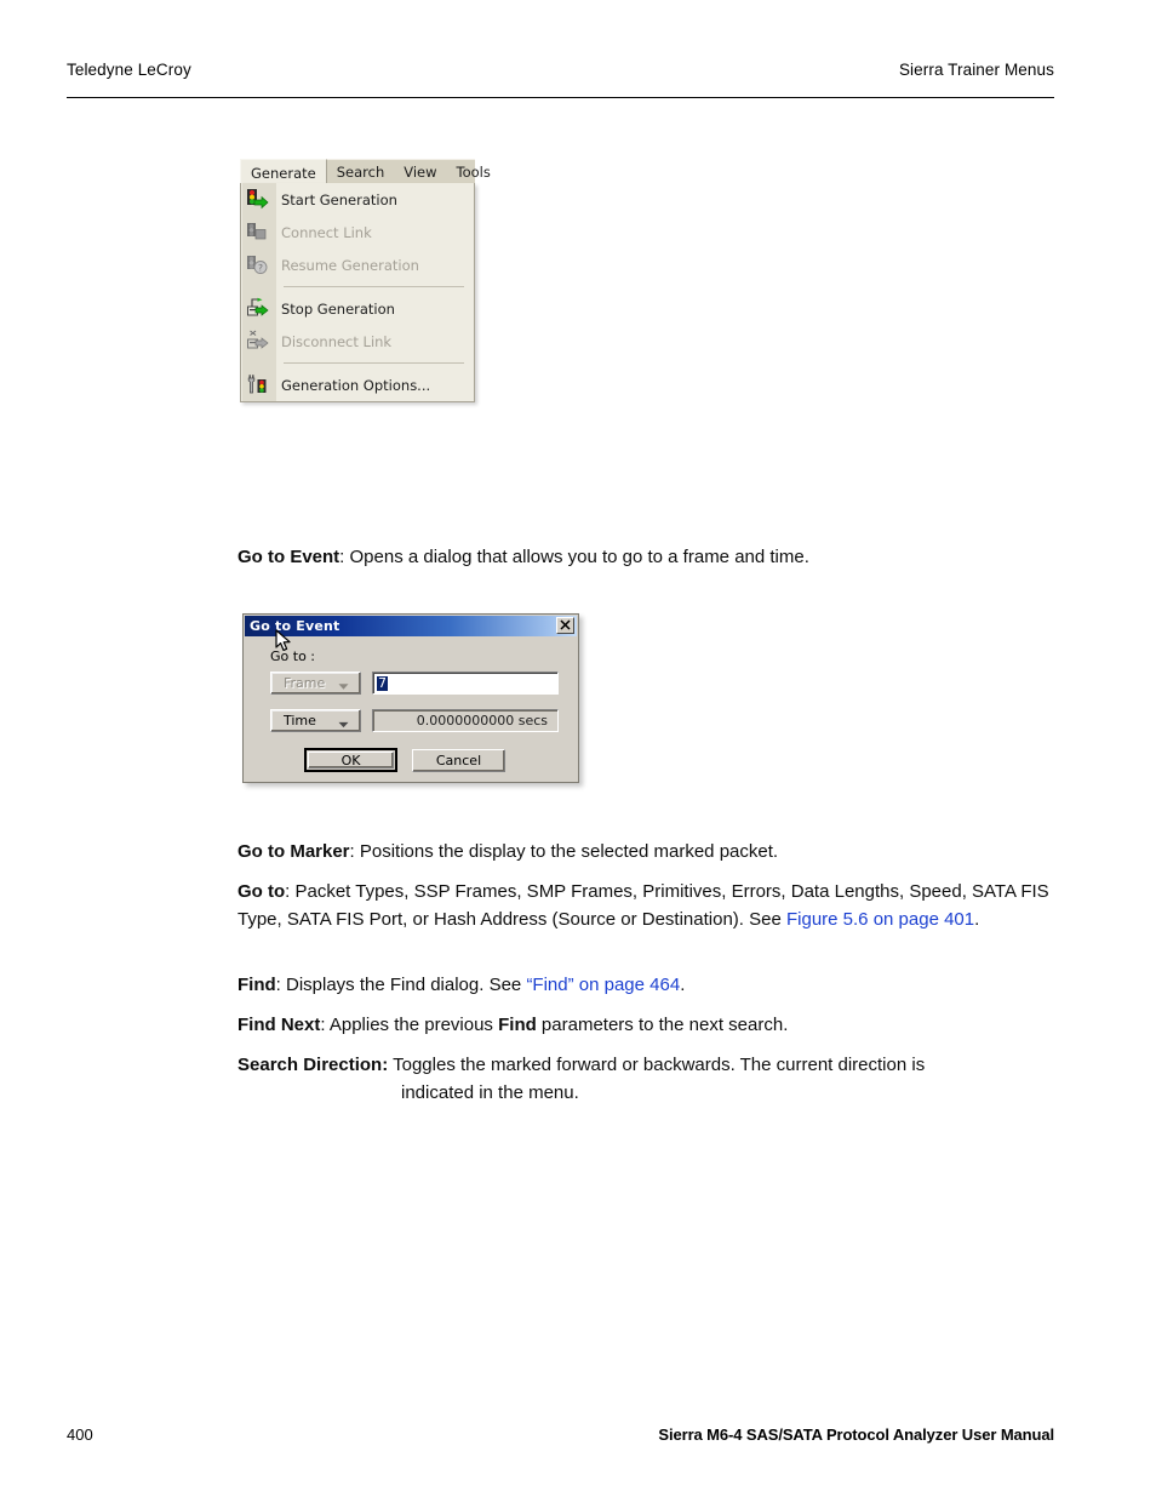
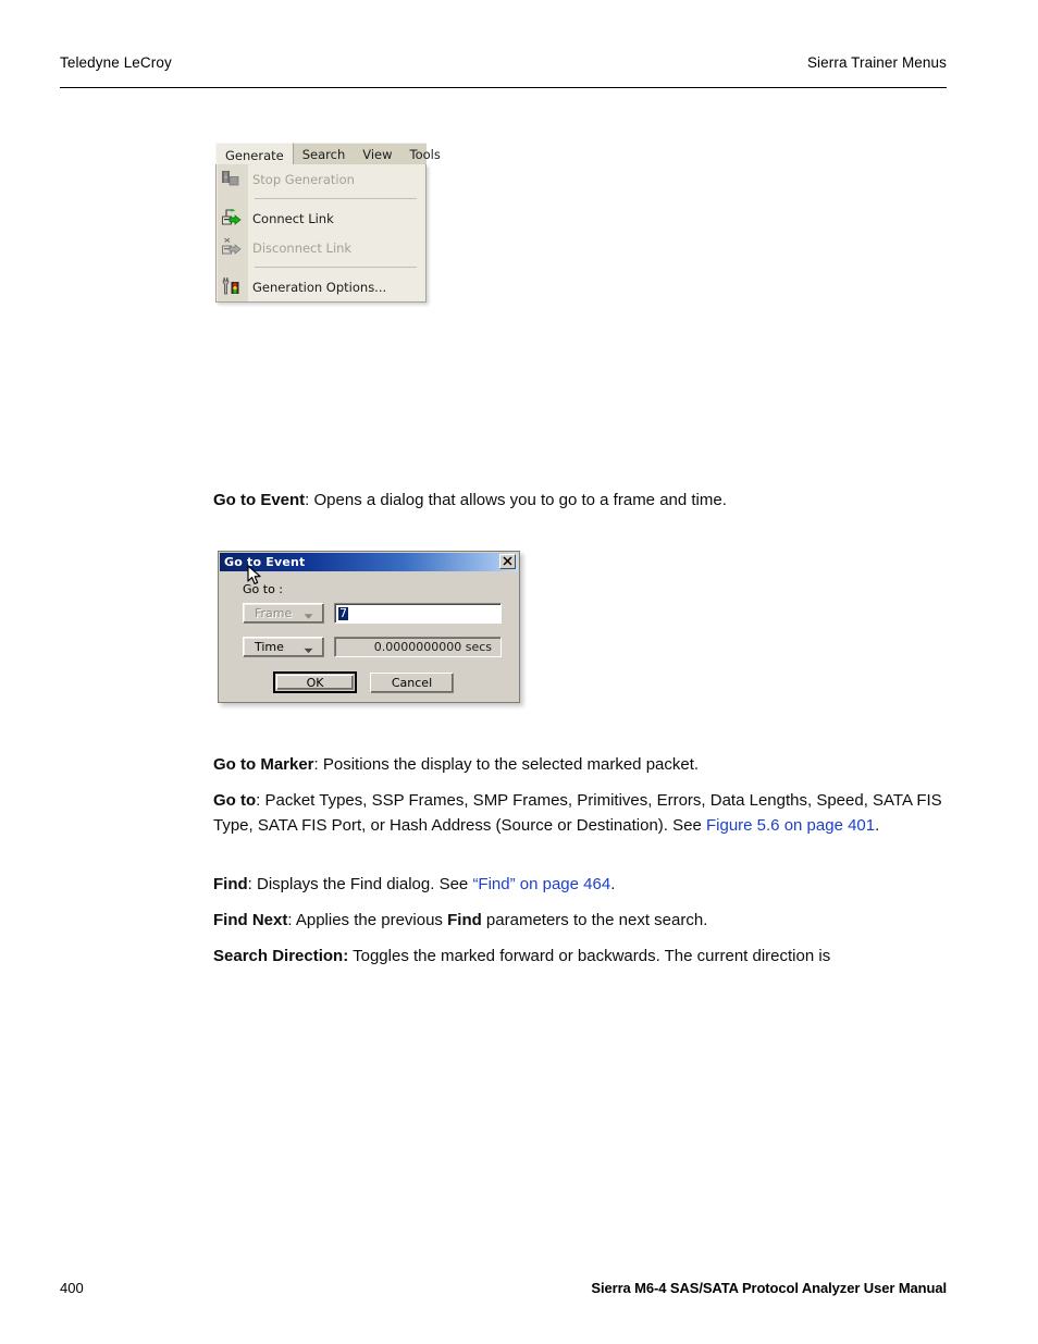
  Teledyne LeCroy
  Sierra Trainer Menus
  Generate
  Search
  View
  Tools
- Start Generation
- Connect Link
+ Stop Generation
- ?
- Resume Generation
- Stop Generation
+ Connect Link
  Disconnect Link
  Generation Options...
  Go to Event: Opens a dialog that allows you to go to a frame and time.
  Go to Event
  Go to :
  Frame
  7
  Time
  0.0000000000 secs
  OK
  Cancel
  Go to Marker: Positions the display to the selected marked packet.
  Go to: Packet Types, SSP Frames, SMP Frames, Primitives, Errors, Data Lengths, Speed, SATA FIS Type, SATA FIS Port, or Hash Address (Source or Destination). See Figure 5.6 on page 401.
  Find: Displays the Find dialog. See “Find” on page 464.
  Find Next: Applies the previous Find parameters to the next search.
  Search Direction: Toggles the marked forward or backwards. The current direction is
- indicated in the menu.
  400
  Sierra M6-4 SAS/SATA Protocol Analyzer User Manual
